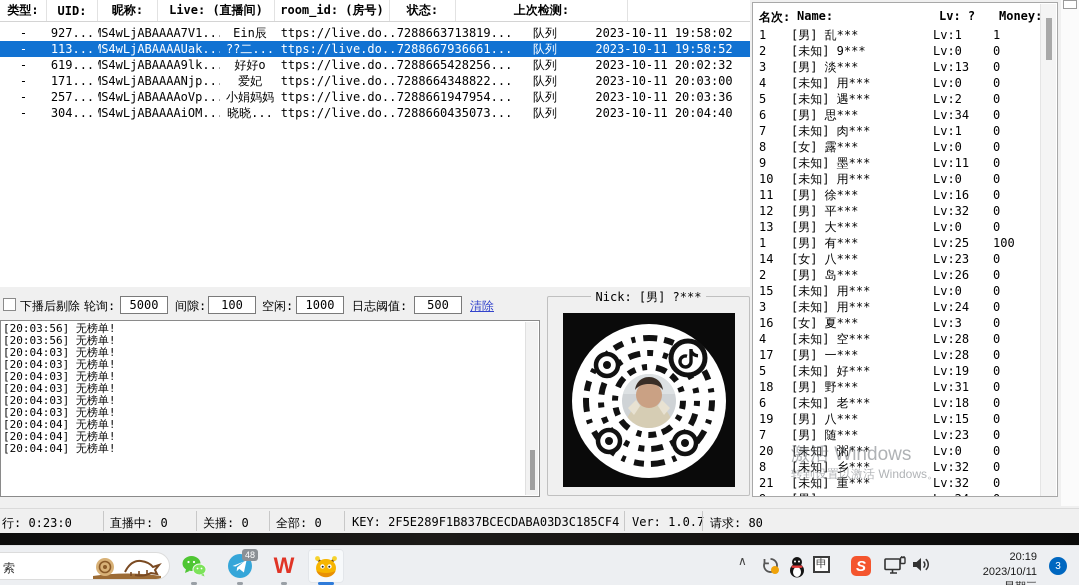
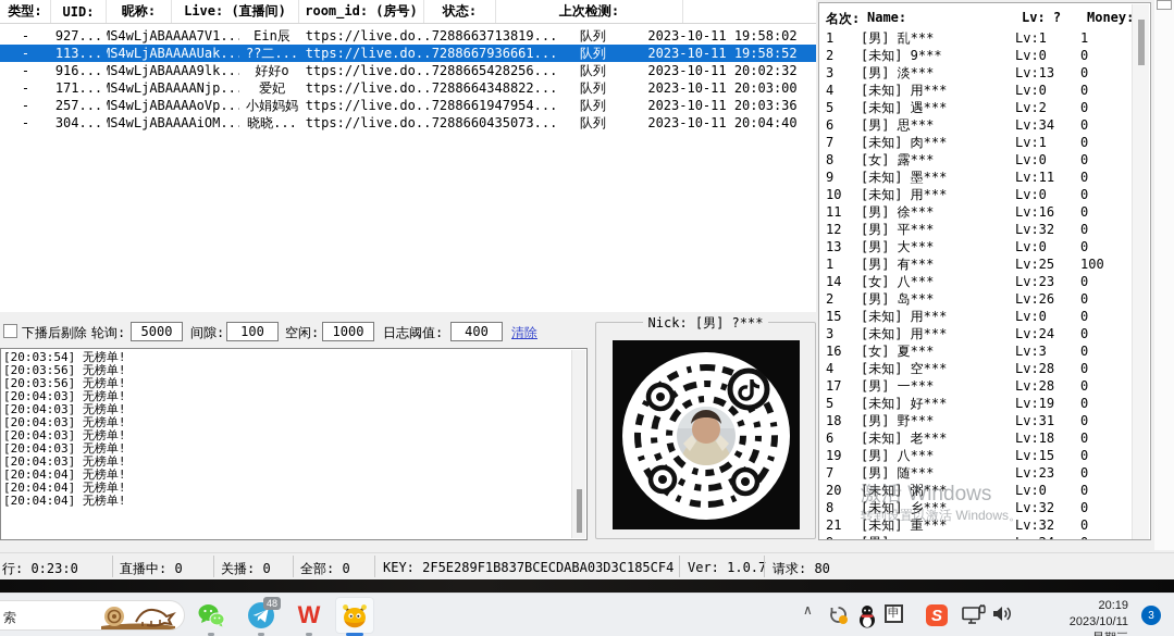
  类型:
  UID:
  昵称:
  Live: (直播间)
  room_id: (房号)
  状态:
  上次检测:
  -
  927...
  MS4wLjABAAAA7V1..
  Ein辰
  ttps://live.do..
  7288663713819...
  队列
  2023-10-11 19:58:02
  -
  113...
  MS4wLjABAAAAUak..
  ??二...
  ttps://live.do..
  7288667936661...
  队列
  2023-10-11 19:58:52
  -
- 619...
+ 916...
  MS4wLjABAAAA9lk..
  好好o
  ttps://live.do..
  7288665428256...
  队列
  2023-10-11 20:02:32
  -
  171...
  MS4wLjABAAAANjp..
  爱妃
  ttps://live.do..
  7288664348822...
  队列
  2023-10-11 20:03:00
  -
  257...
  MS4wLjABAAAAoVp..
  小娟妈妈
  ttps://live.do..
  7288661947954...
  队列
  2023-10-11 20:03:36
  -
  304...
  MS4wLjABAAAAiOM..
  晓晓...
  ttps://live.do..
  7288660435073...
  队列
  2023-10-11 20:04:40
  名次:
  Name:
  Lv: ?
  Money:
  1
  [男] 乱***
  Lv:1
  1
  2
  [未知] 9***
  Lv:0
  0
  3
  [男] 淡***
  Lv:13
  0
  4
  [未知] 用***
  Lv:0
  0
  5
  [未知] 遇***
  Lv:2
  0
  6
  [男] 思***
  Lv:34
  0
  7
  [未知] 肉***
  Lv:1
  0
  8
  [女] 露***
  Lv:0
  0
  9
  [未知] 墨***
  Lv:11
  0
  10
  [未知] 用***
  Lv:0
  0
  11
  [男] 徐***
  Lv:16
  0
  12
  [男] 平***
  Lv:32
  0
  13
  [男] 大***
  Lv:0
  0
  1
  [男] 有***
  Lv:25
  100
  14
  [女] 八***
  Lv:23
  0
  2
  [男] 岛***
  Lv:26
  0
  15
  [未知] 用***
  Lv:0
  0
  3
  [未知] 用***
  Lv:24
  0
  16
  [女] 夏***
  Lv:3
  0
  4
  [未知] 空***
  Lv:28
  0
  17
  [男] 一***
  Lv:28
  0
  5
  [未知] 好***
  Lv:19
  0
  18
  [男] 野***
  Lv:31
  0
  6
  [未知] 老***
  Lv:18
  0
  19
  [男] 八***
  Lv:15
  0
  7
  [男] 随***
  Lv:23
  0
  20
  [未知] 粥***
  Lv:0
  0
  8
  [未知] 乡***
  Lv:32
  0
  21
  [未知] 重***
  Lv:32
  0
  激活 Windows
  转到设置以激活 Windows。
  下播后剔除
  轮询:
  5000
  间隙:
  100
  空闲:
  1000
  日志阈值:
- 500
+ 400
  清除
+ [20:03:54] 无榜单!
  [20:03:56] 无榜单!
  [20:03:56] 无榜单!
  [20:04:03] 无榜单!
  [20:04:03] 无榜单!
  [20:04:03] 无榜单!
  [20:04:03] 无榜单!
  [20:04:03] 无榜单!
  [20:04:03] 无榜单!
  [20:04:04] 无榜单!
  [20:04:04] 无榜单!
  [20:04:04] 无榜单!
  Nick: [男] ?***
  行: 0:23:0
  直播中: 0
  关播: 0
  全部: 0
  KEY: 2F5E289F1B837BCECDABA03D3C185CF4
  Ver: 1.0.7
  请求: 80
  索
  48
  W
  ∧
  申
  S
  20:19
  2023/10/11
  3
